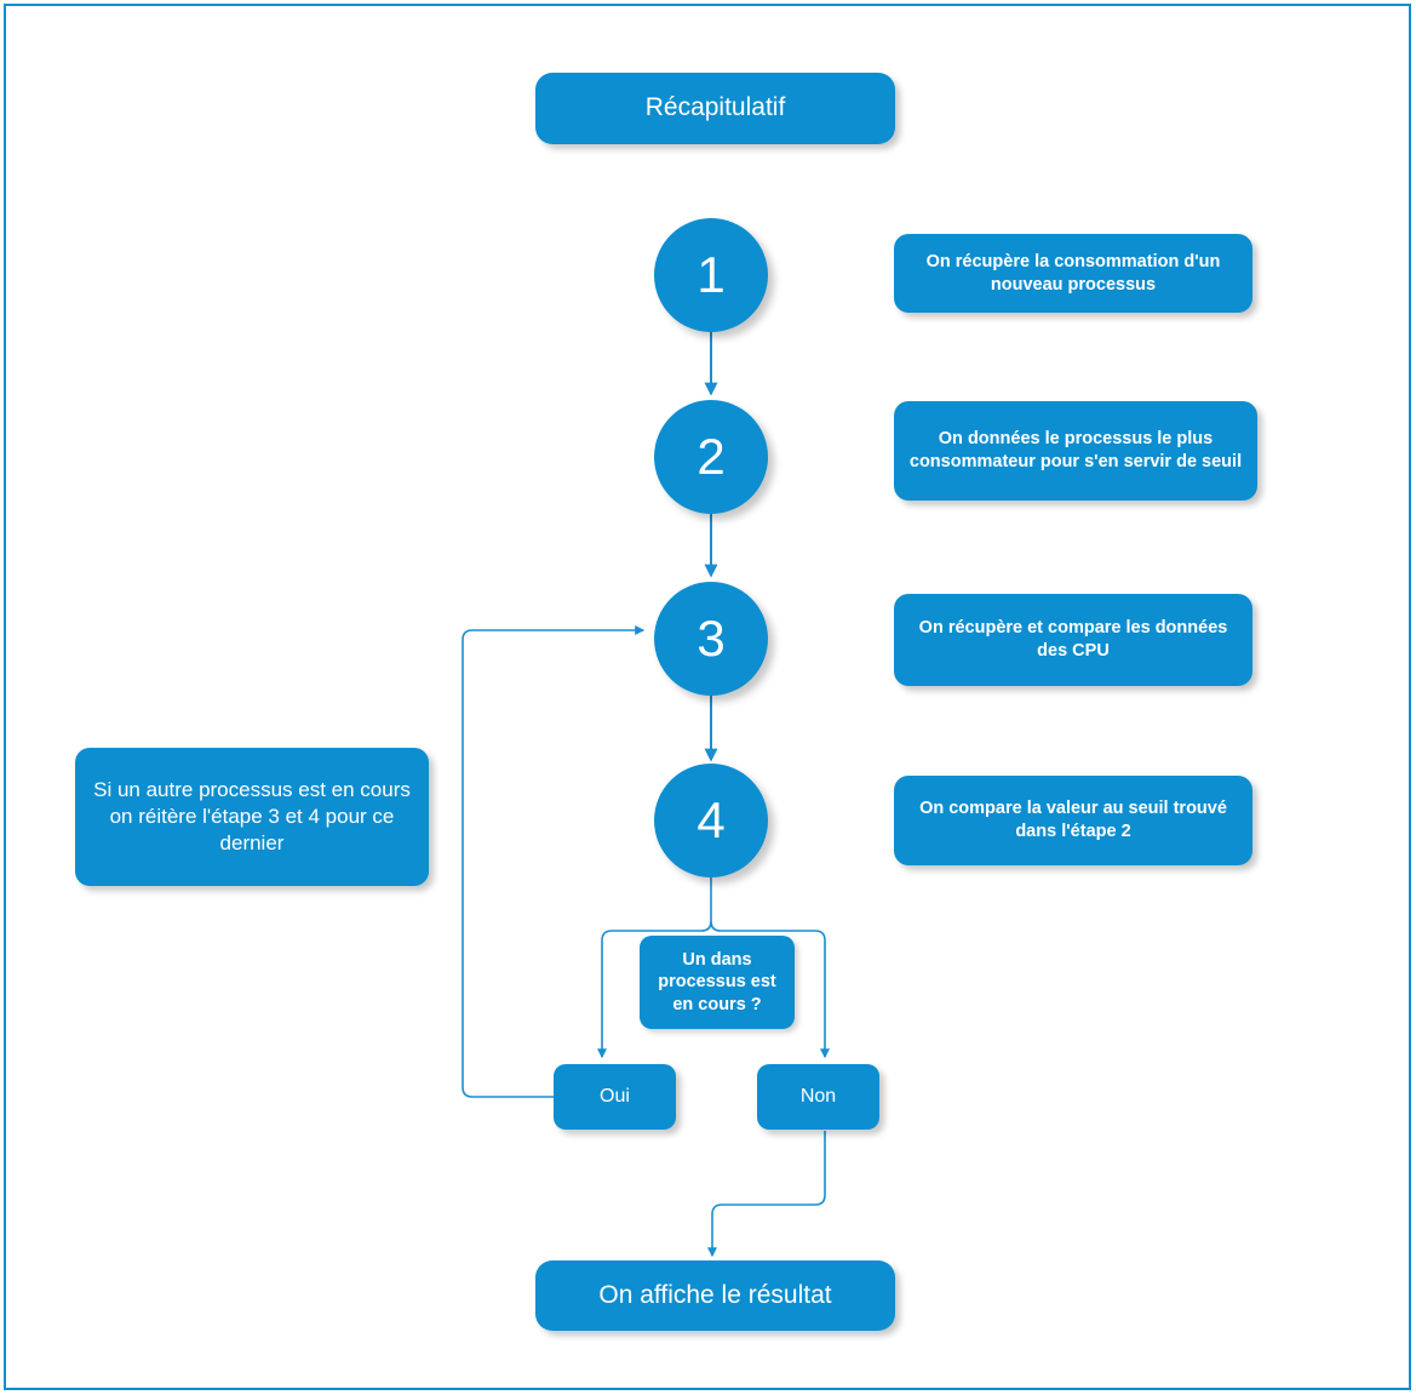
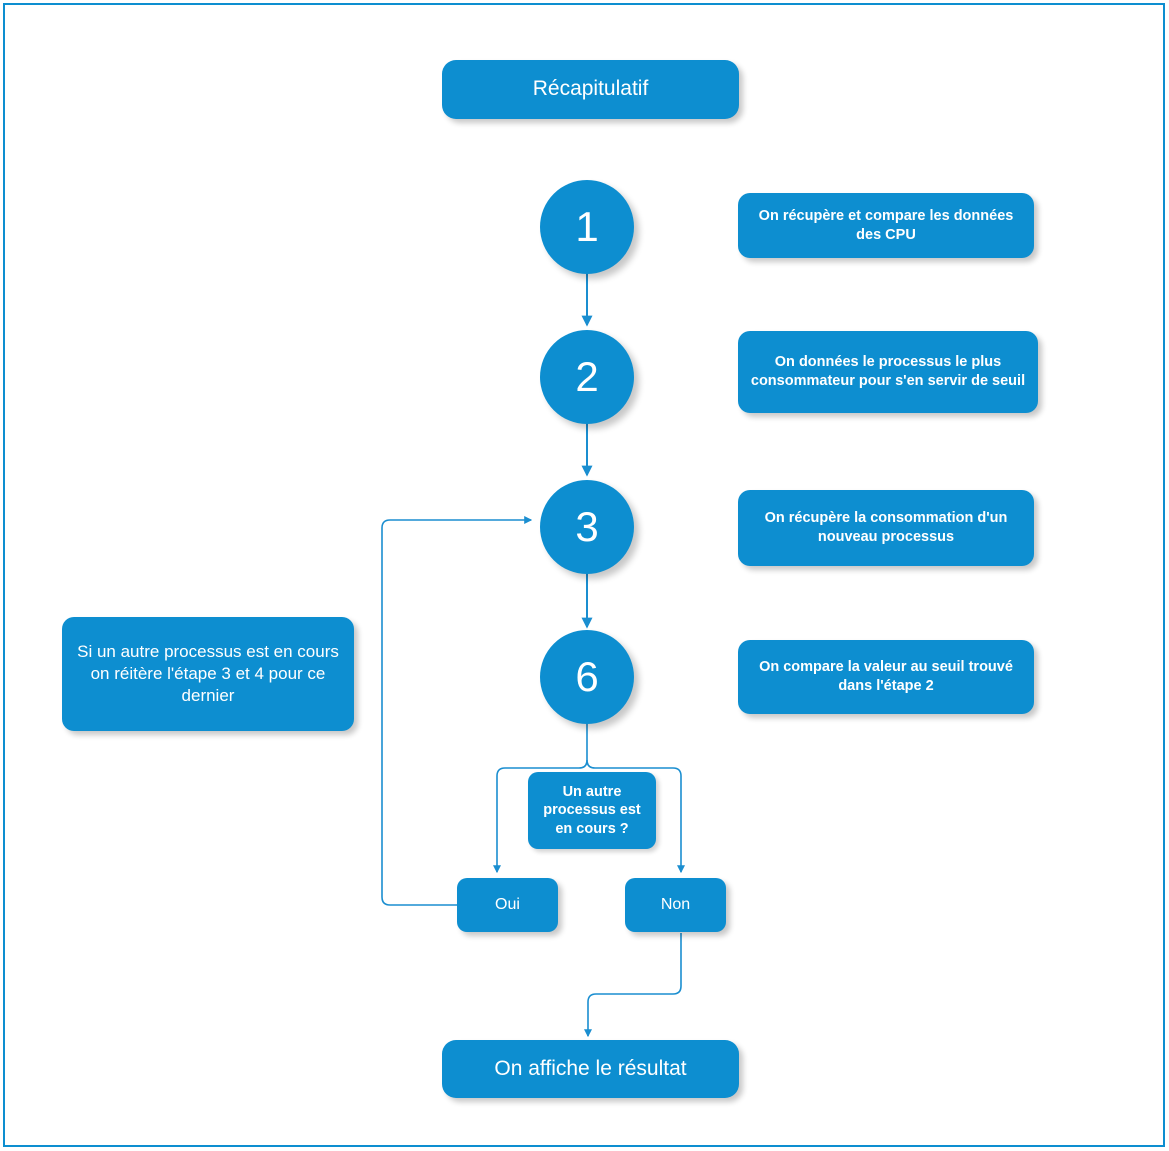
  Récapitulatif
  1
  2
  3
- 4
+ 6
- On récupère la consommation d'un nouveau processus
+ On récupère et compare les données des CPU
  On données le processus le plus consommateur pour s'en servir de seuil
- On récupère et compare les données des CPU
+ On récupère la consommation d'un nouveau processus
  On compare la valeur au seuil trouvé dans l'étape 2
  Si un autre processus est en cours on réitère l'étape 3 et 4 pour ce dernier
- Un dans processus est en cours ?
+ Un autre processus est en cours ?
  Oui
  Non
  On affiche le résultat
